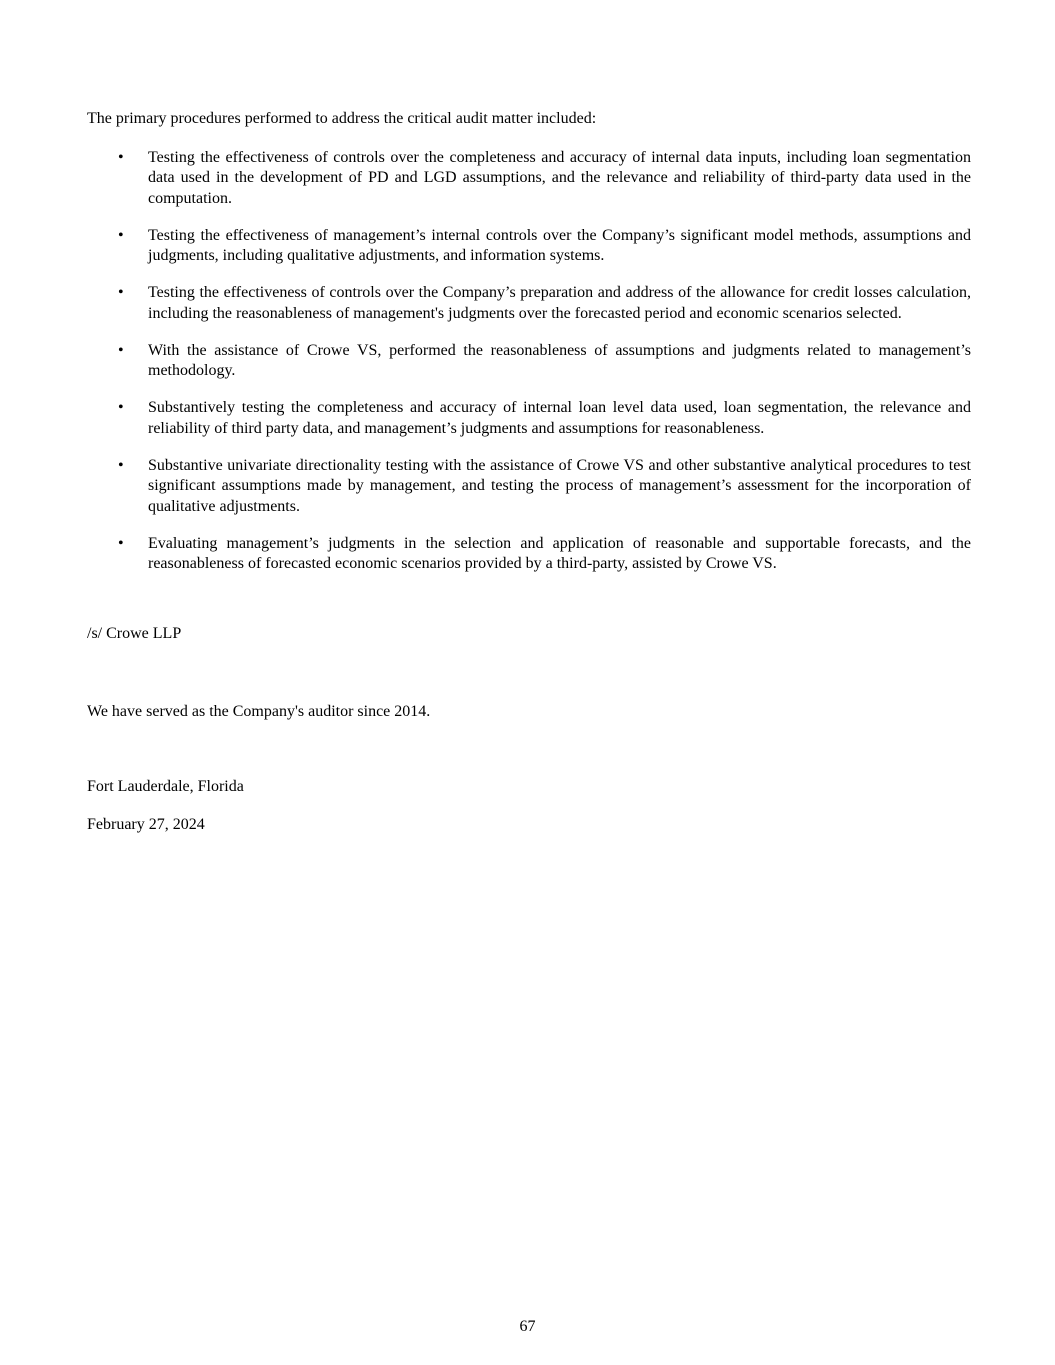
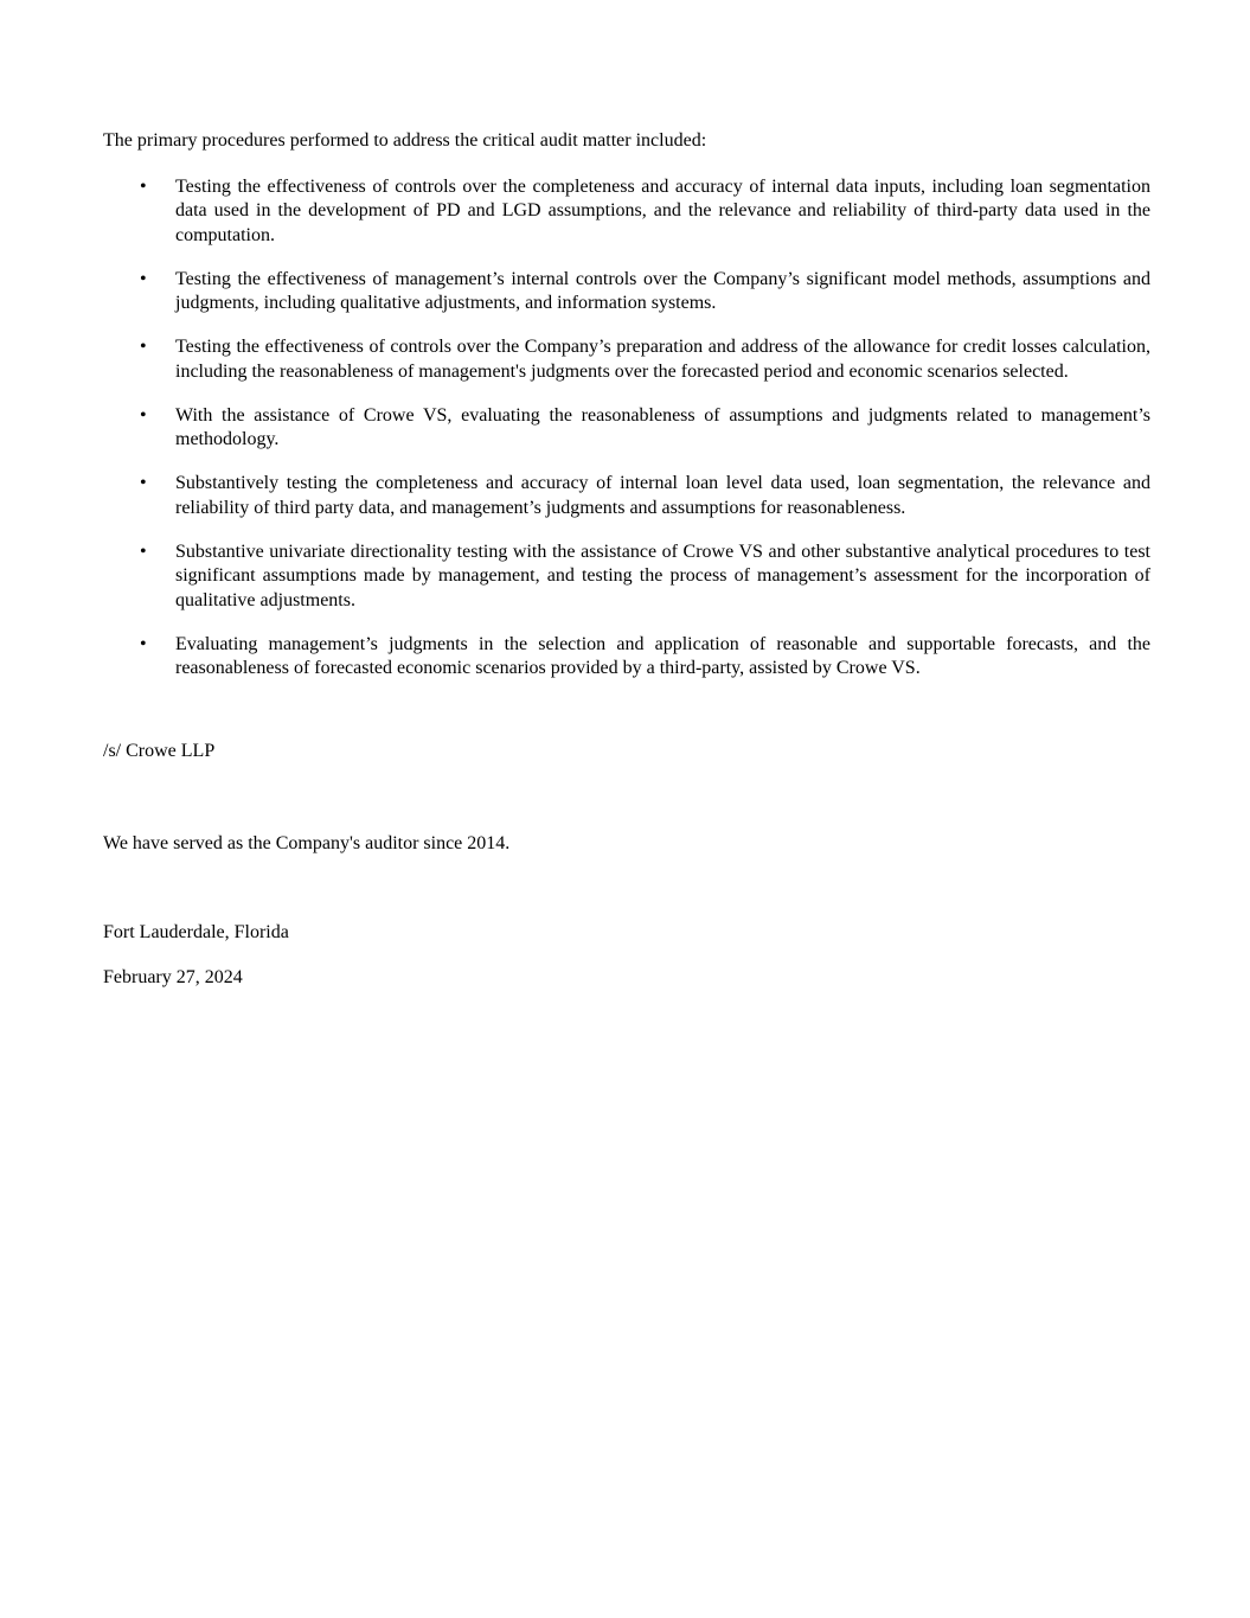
  The primary procedures performed to address the critical audit matter included:
  •
  Testing the effectiveness of controls over the completeness and accuracy of internal data inputs, including loan segmentation data used in the development of PD and LGD assumptions, and the relevance and reliability of third-party data used in the computation.
  •
  Testing the effectiveness of management’s internal controls over the Company’s significant model methods, assumptions and judgments, including qualitative adjustments, and information systems.
  •
  Testing the effectiveness of controls over the Company’s preparation and address of the allowance for credit losses calculation, including the reasonableness of management's judgments over the forecasted period and economic scenarios selected.
  •
- With the assistance of Crowe VS, performed the reasonableness of assumptions and judgments related to management’s methodology.
+ With the assistance of Crowe VS, evaluating the reasonableness of assumptions and judgments related to management’s methodology.
  •
  Substantively testing the completeness and accuracy of internal loan level data used, loan segmentation, the relevance and reliability of third party data, and management’s judgments and assumptions for reasonableness.
  •
  Substantive univariate directionality testing with the assistance of Crowe VS and other substantive analytical procedures to test significant assumptions made by management, and testing the process of management’s assessment for the incorporation of qualitative adjustments.
  •
  Evaluating management’s judgments in the selection and application of reasonable and supportable forecasts, and the reasonableness of forecasted economic scenarios provided by a third-party, assisted by Crowe VS.
  /s/ Crowe LLP
  We have served as the Company's auditor since 2014.
  Fort Lauderdale, Florida
  February 27, 2024
- 67
